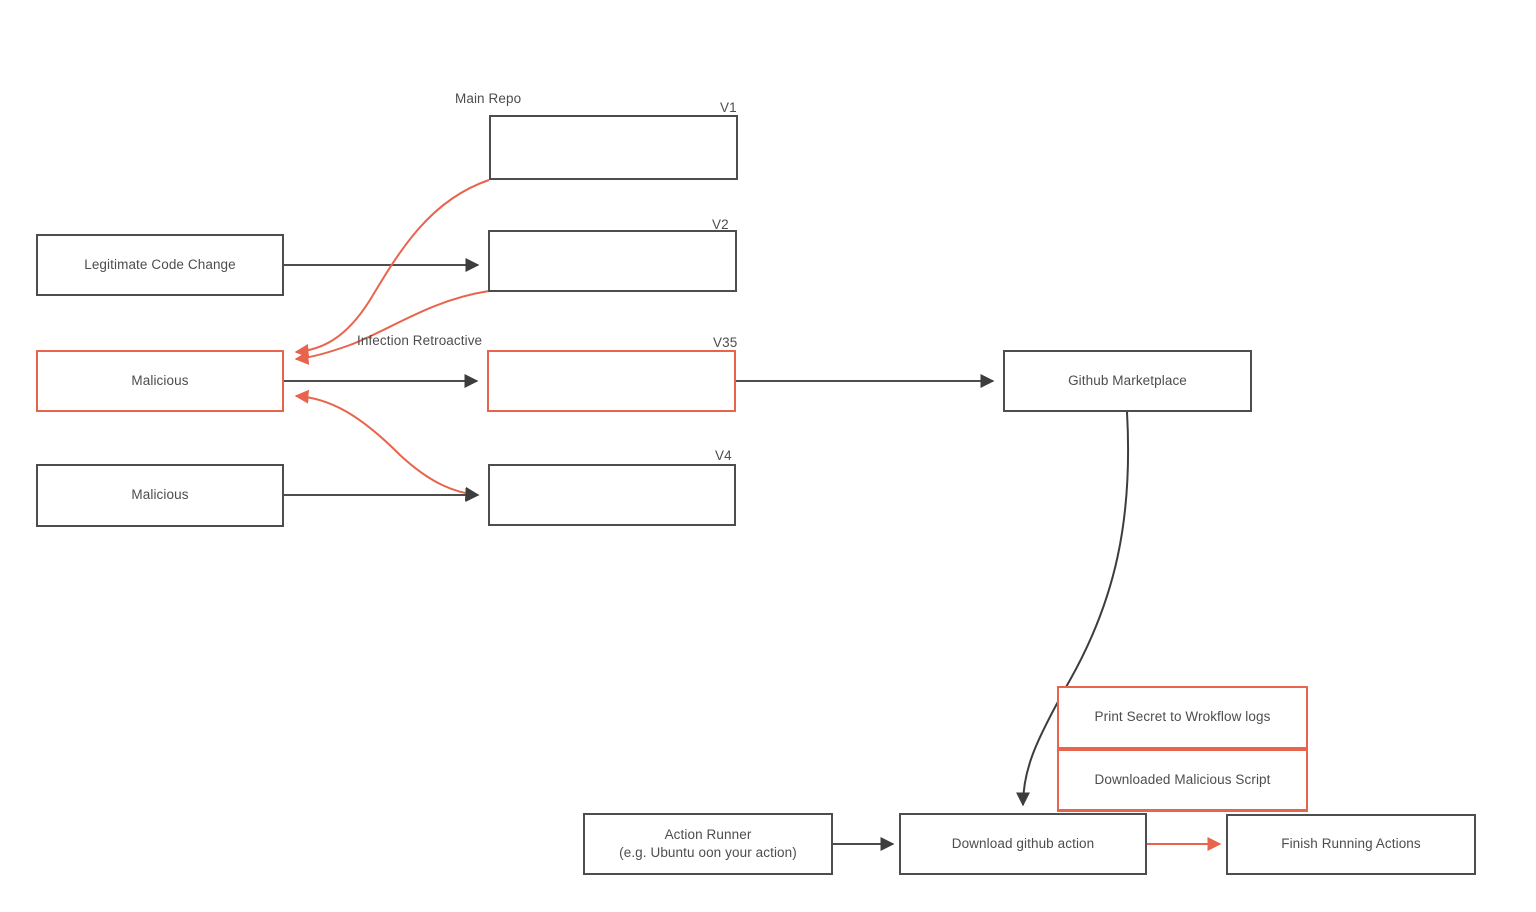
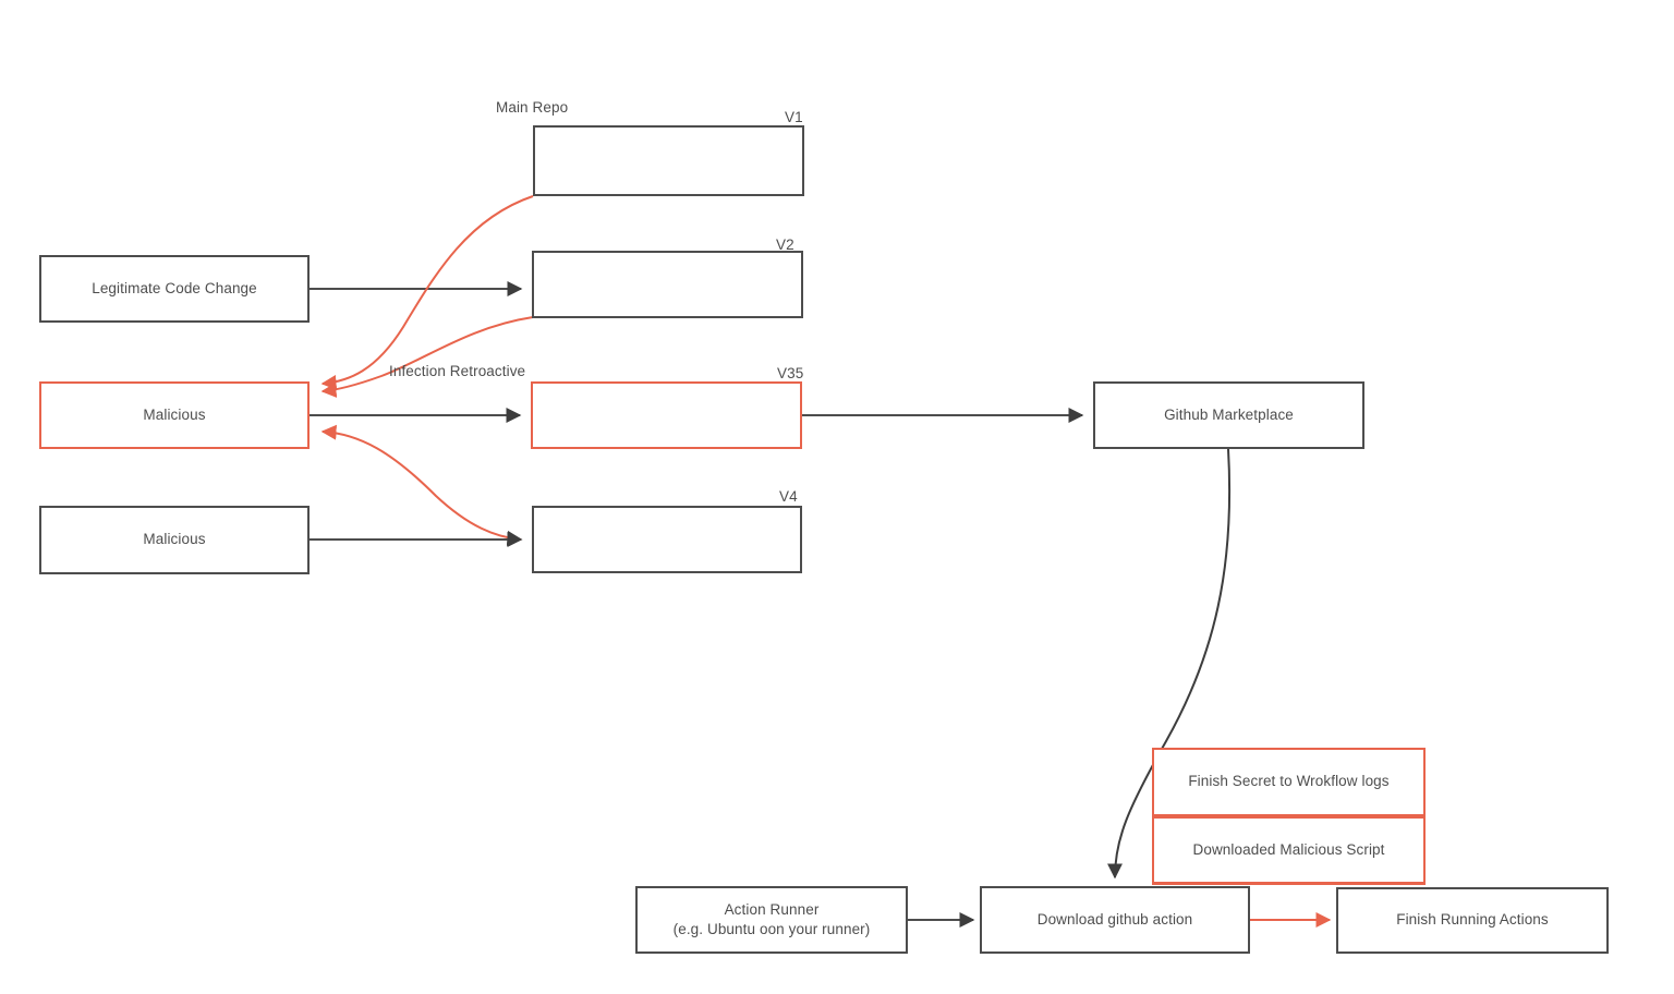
  Main Repo
  V1
  V2
  V35
  V4
  Legitimate Code Change
  Malicious
  Malicious
  Infection Retroactive
  Github Marketplace
- Print Secret to Wrokflow logs
+ Finish Secret to Wrokflow logs
  Downloaded Malicious Script
  Action Runner
- (e.g. Ubuntu oon your action)
+ (e.g. Ubuntu oon your runner)
  Download github action
  Finish Running Actions
